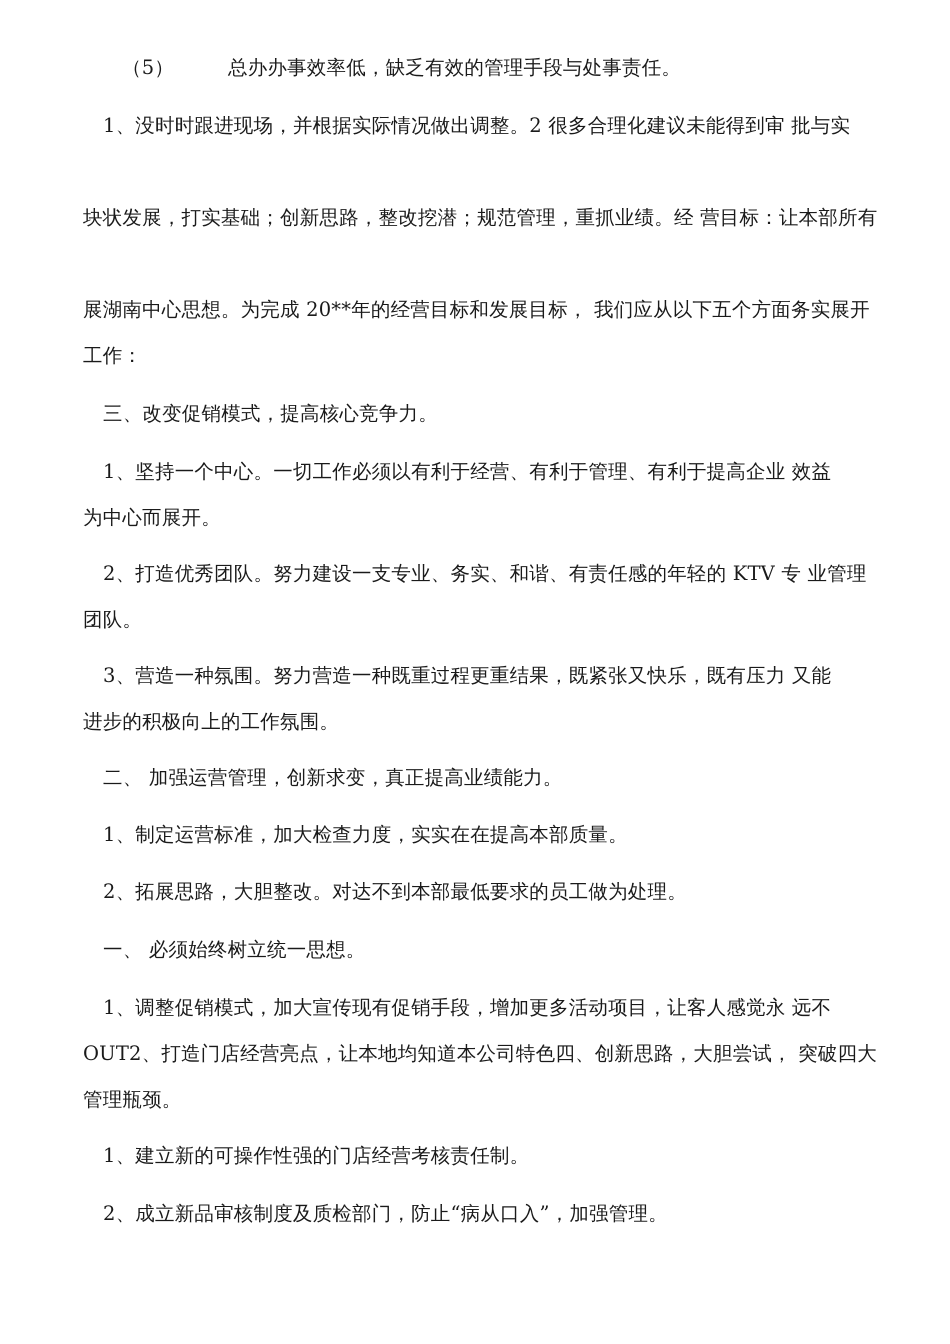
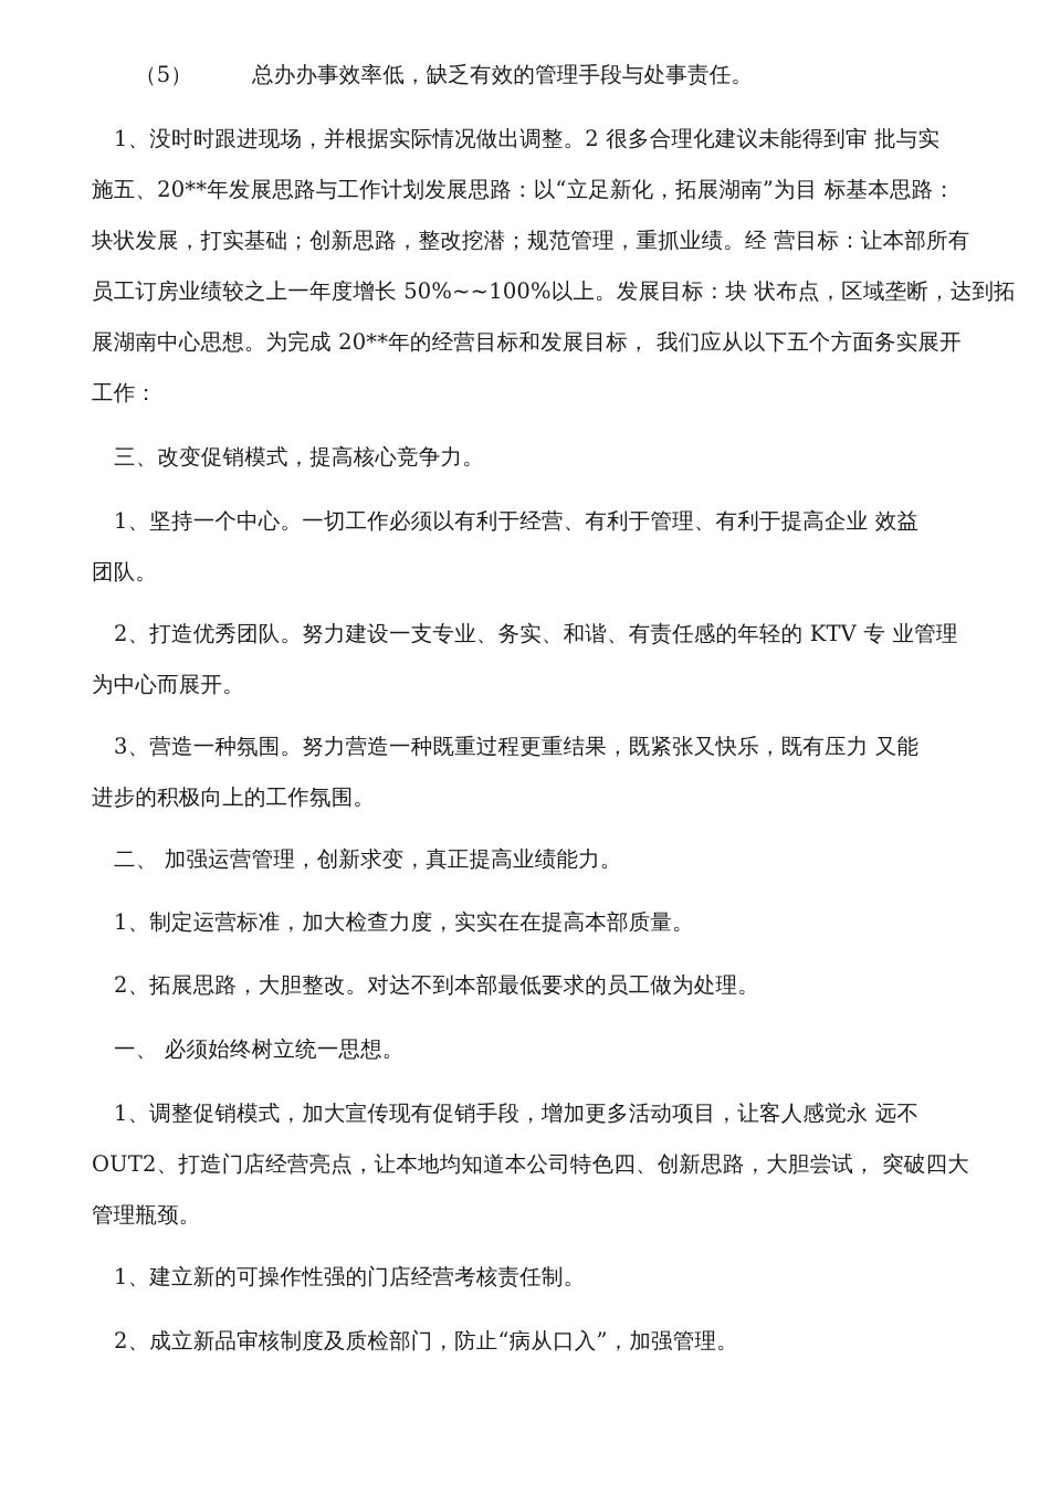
  （5）
  总办办事效率低，缺乏有效的管理手段与处事责任。
  1、没时时跟进现场，并根据实际情况做出调整。2 很多合理化建议未能得到审 批与实
+ 施五、20**年发展思路与工作计划发展思路：以“立足新化，拓展湖南”为目 标基本思路：
  块状发展，打实基础；创新思路，整改挖潜；规范管理，重抓业绩。经 营目标：让本部所有
+ 员工订房业绩较之上一年度增长 50%~~100%以上。发展目标：块 状布点，区域垄断，达到拓
  展湖南中心思想。为完成 20**年的经营目标和发展目标， 我们应从以下五个方面务实展开
  工作：
  三、改变促销模式，提高核心竞争力。
  1、坚持一个中心。一切工作必须以有利于经营、有利于管理、有利于提高企业 效益
- 为中心而展开。
+ 团队。
  2、打造优秀团队。努力建设一支专业、务实、和谐、有责任感的年轻的 KTV 专 业管理
- 团队。
+ 为中心而展开。
  3、营造一种氛围。努力营造一种既重过程更重结果，既紧张又快乐，既有压力 又能
  进步的积极向上的工作氛围。
  二、 加强运营管理，创新求变，真正提高业绩能力。
  1、制定运营标准，加大检查力度，实实在在提高本部质量。
  2、拓展思路，大胆整改。对达不到本部最低要求的员工做为处理。
  一、 必须始终树立统一思想。
  1、调整促销模式，加大宣传现有促销手段，增加更多活动项目，让客人感觉永 远不
  OUT2、打造门店经营亮点，让本地均知道本公司特色四、创新思路，大胆尝试， 突破四大
  管理瓶颈。
  1、建立新的可操作性强的门店经营考核责任制。
  2、成立新品审核制度及质检部门，防止“病从口入”，加强管理。
